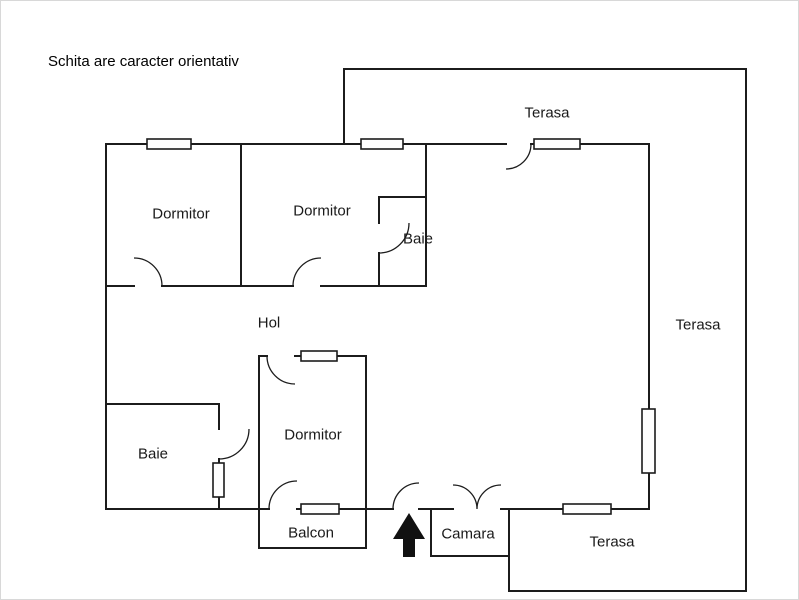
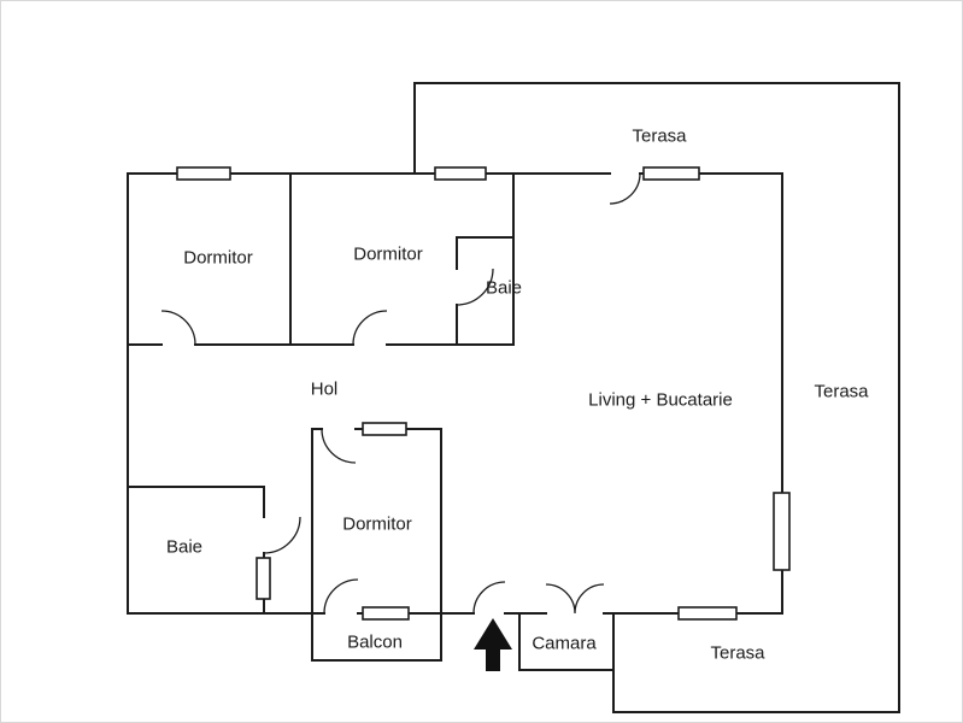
- Schita are caracter orientativ
  Dormitor
  Dormitor
  Baie
  Terasa
+ Living + Bucatarie
  Terasa
  Hol
  Baie
  Dormitor
  Balcon
  Camara
  Terasa
